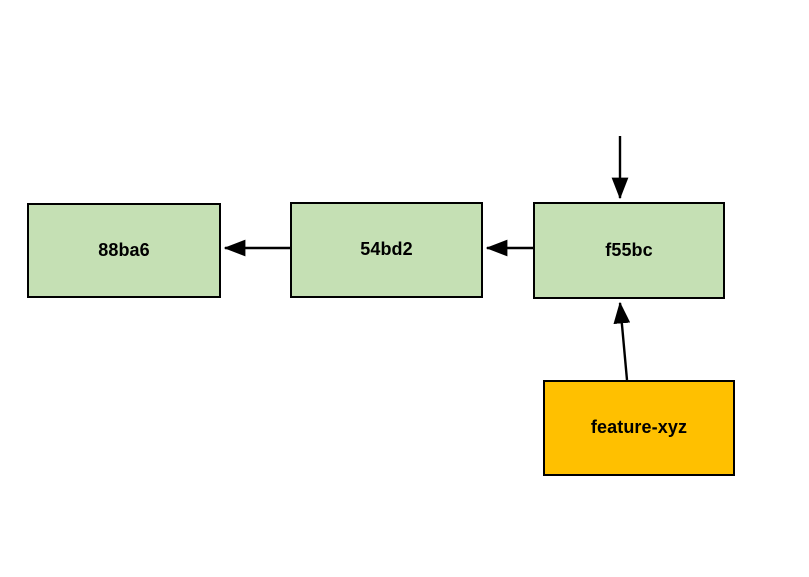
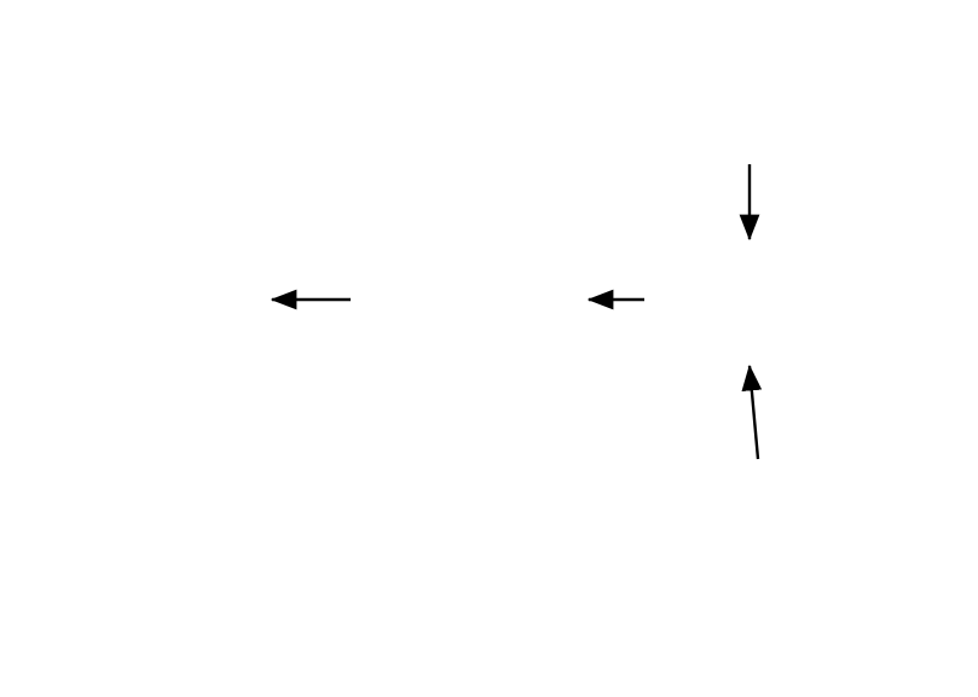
- 88ba6
- 54bd2
- f55bc
- feature-xyz
